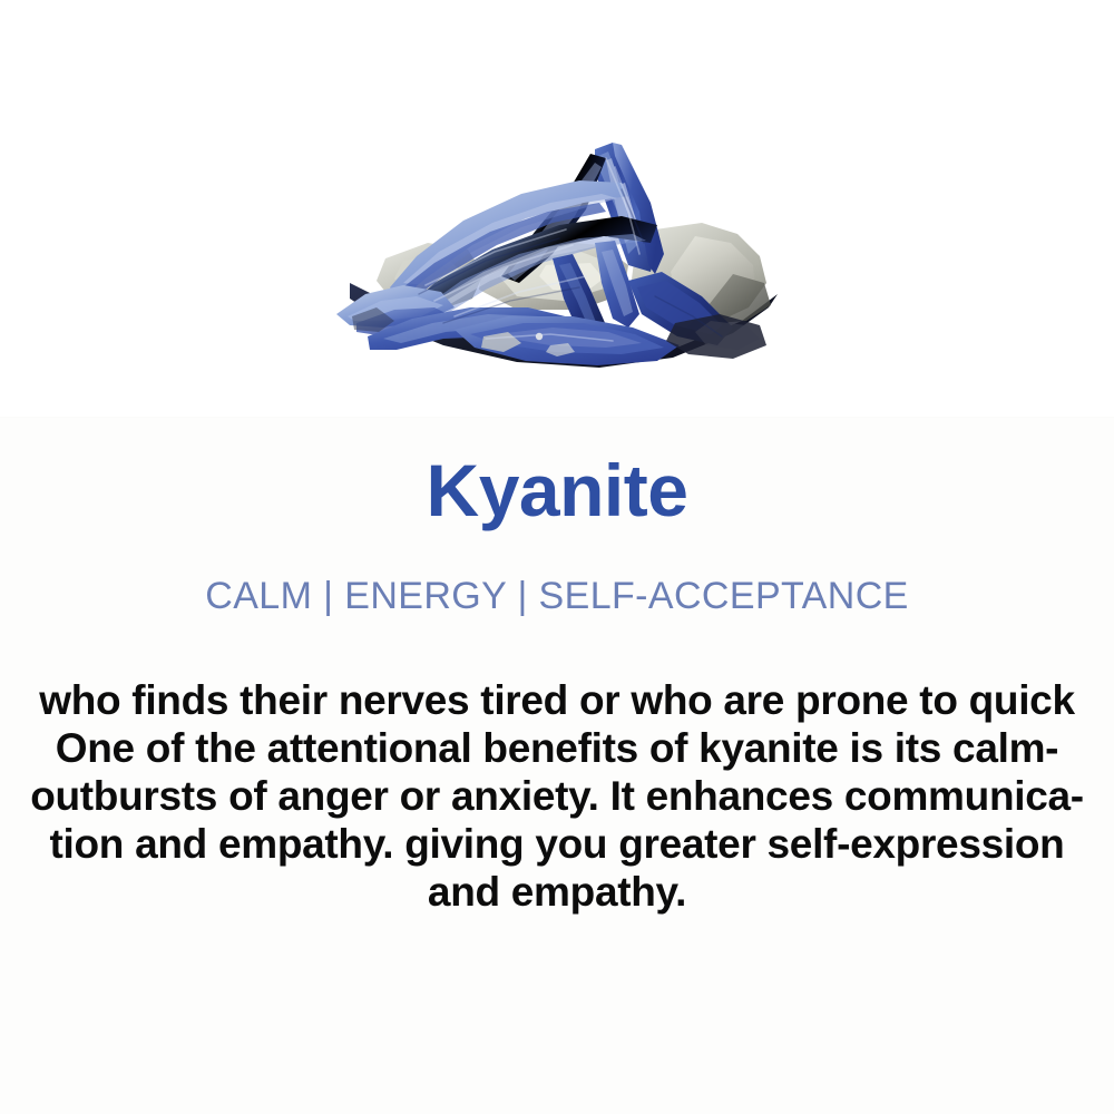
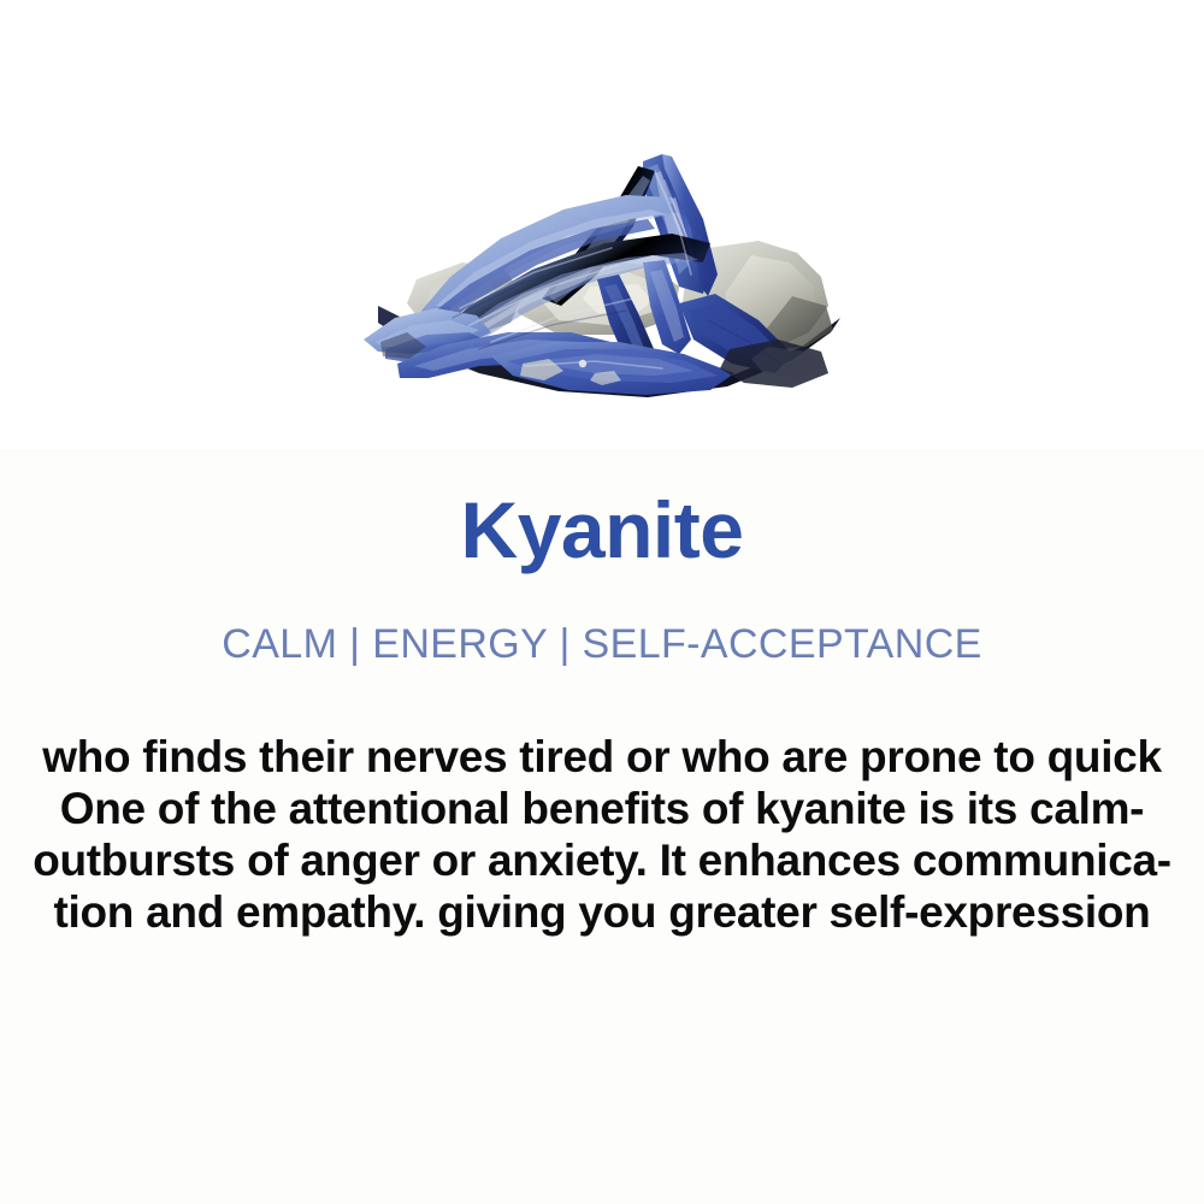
  Kyanite
  CALM | ENERGY | SELF-ACCEPTANCE
  who finds their nerves tired or who are prone to quick
  One of the attentional benefits of kyanite is its calm-
  outbursts of anger or anxiety. It enhances communica-
  tion and empathy. giving you greater self-expression
- and empathy.
